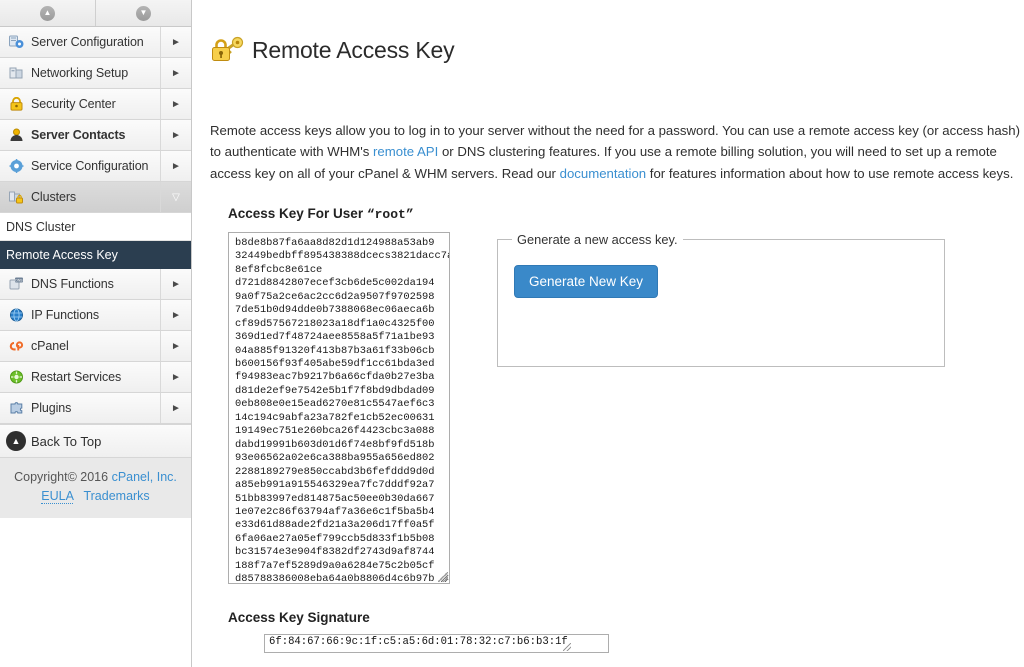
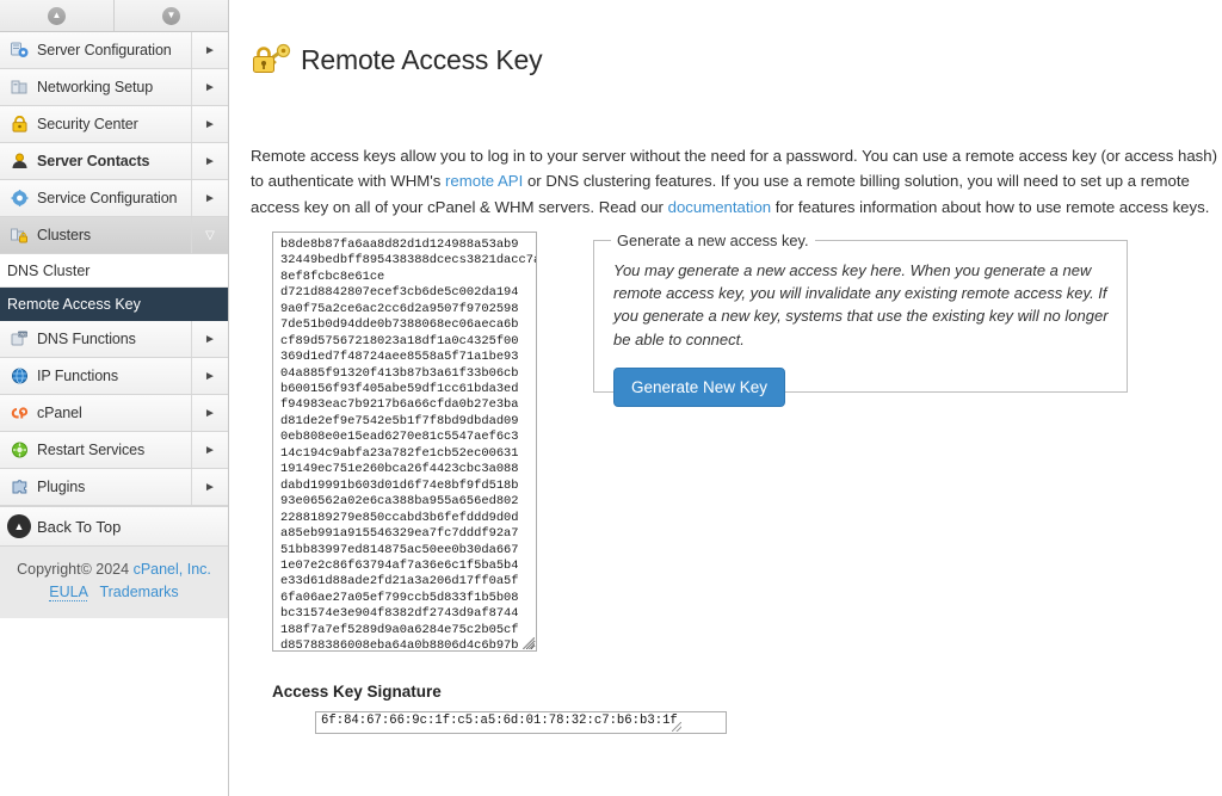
  ▲
  ▼
  Server Configuration
  ►
  Networking Setup
  ►
  Security Center
  ►
  Server Contacts
  ►
  Service Configuration
  ►
  Clusters
  ▽
  DNS Cluster
  Remote Access Key
  DNS Functions
  ►
  IP Functions
  ►
  cPanel
  ►
  Restart Services
  ►
  Plugins
  ►
  ▲
  Back To Top
- Copyright© 2016 cPanel, Inc.
+ Copyright© 2024 cPanel, Inc.
  EULA Trademarks
  Remote Access Key
  Remote access keys allow you to log in to your server without the need for a password. You can use a remote access key (or access hash) to authenticate with WHM's remote API or DNS clustering features. If you use a remote billing solution, you will need to set up a remote access key on all of your cPanel & WHM servers. Read our documentation for features information about how to use remote access keys.
- Access Key For User “root”
  b8de8b87fa6aa8d82d1d124988a53ab9
  32449bedbff895438388dcecs3821dacc7
  8ef8fcbc8e61ce
  d721d8842807ecef3cb6de5c002da194
  9a0f75a2ce6ac2cc6d2a9507f9702598
  7de51b0d94dde0b7388068ec06aeca6b
  cf89d57567218023a18df1a0c4325f00
  369d1ed7f48724aee8558a5f71a1be93
  04a885f91320f413b87b3a61f33b06cb
  b600156f93f405abe59df1cc61bda3ed
  f94983eac7b9217b6a66cfda0b27e3ba
  d81de2ef9e7542e5b1f7f8bd9dbdad09
  0eb808e0e15ead6270e81c5547aef6c3
  14c194c9abfa23a782fe1cb52ec00631
  19149ec751e260bca26f4423cbc3a088
  dabd19991b603d01d6f74e8bf9fd518b
  93e06562a02e6ca388ba955a656ed802
  2288189279e850ccabd3b6fefddd9d0d
  a85eb991a915546329ea7fc7dddf92a7
  51bb83997ed814875ac50ee0b30da667
  1e07e2c86f63794af7a36e6c1f5ba5b4
  e33d61d88ade2fd21a3a206d17ff0a5f
  6fa06ae27a05ef799ccb5d833f1b5b08
  bc31574e3e904f8382df2743d9af8744
  188f7a7ef5289d9a0a6284e75c2b05cf
  d85788386008eba64a0b8806d4c6b97b
  Generate a new access key.
+ You may generate a new access key here. When you generate a new remote access key, you will invalidate any existing remote access key. If you generate a new key, systems that use the existing key will no longer be able to connect.
  Generate New Key
  Access Key Signature
  6f:84:67:66:9c:1f:c5:a5:6d:01:78:32:c7:b6:b3:1f
